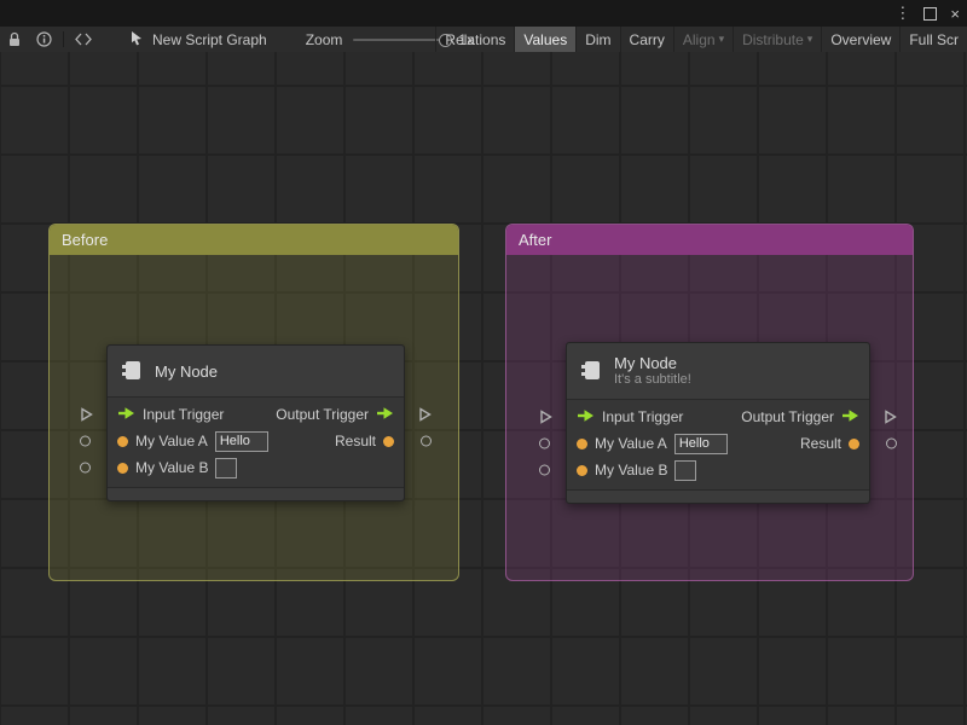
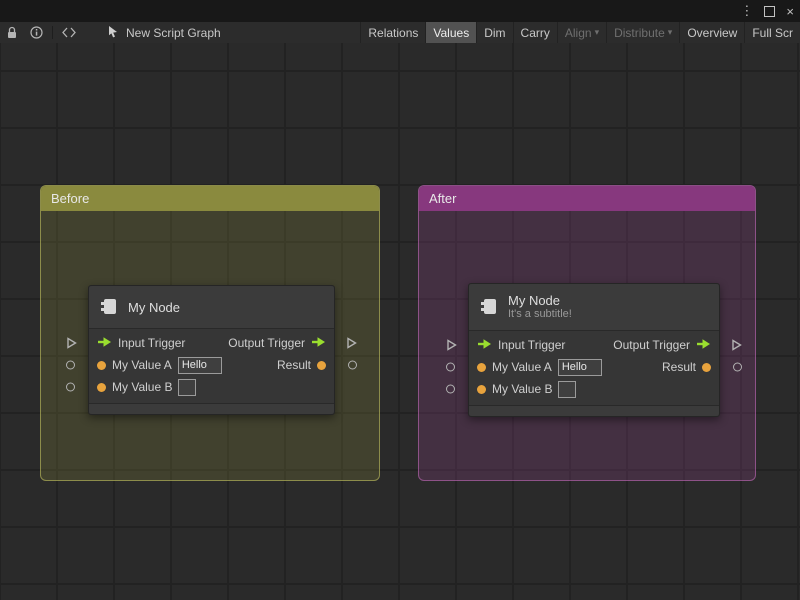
  ⋮
  ×
  New Script Graph
- Zoom
- 1x
  Relations
  Values
  Dim
  Carry
  Align
  ▾
  Distribute
  ▾
  Overview
  Full Scr
  Before
  After
  My Node
  Input Trigger
  Output Trigger
  My Value A
  Hello
  Result
  My Value B
  My Node
  It's a subtitle!
  Input Trigger
  Output Trigger
  My Value A
  Hello
  Result
  My Value B
